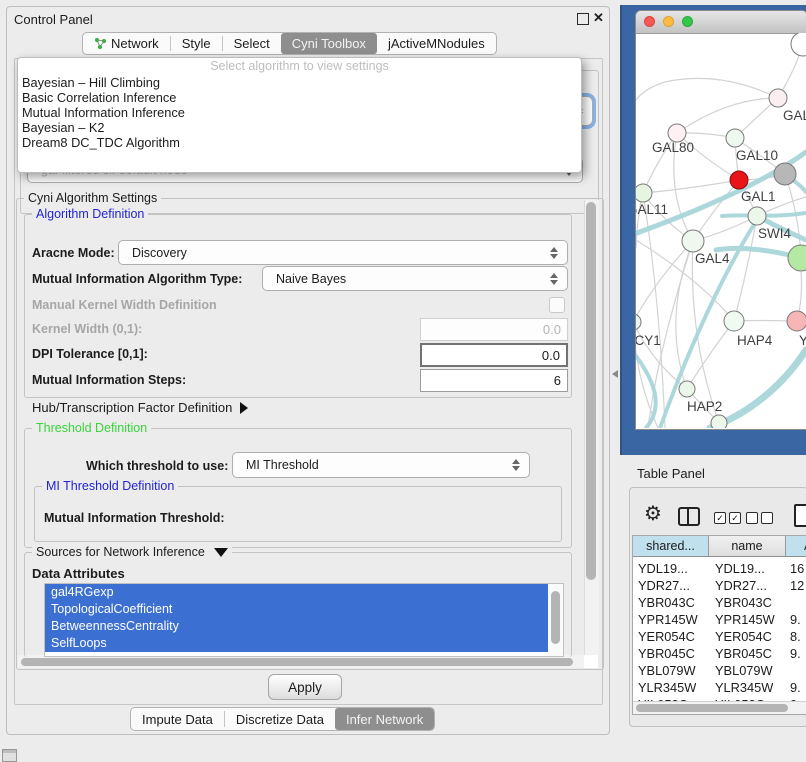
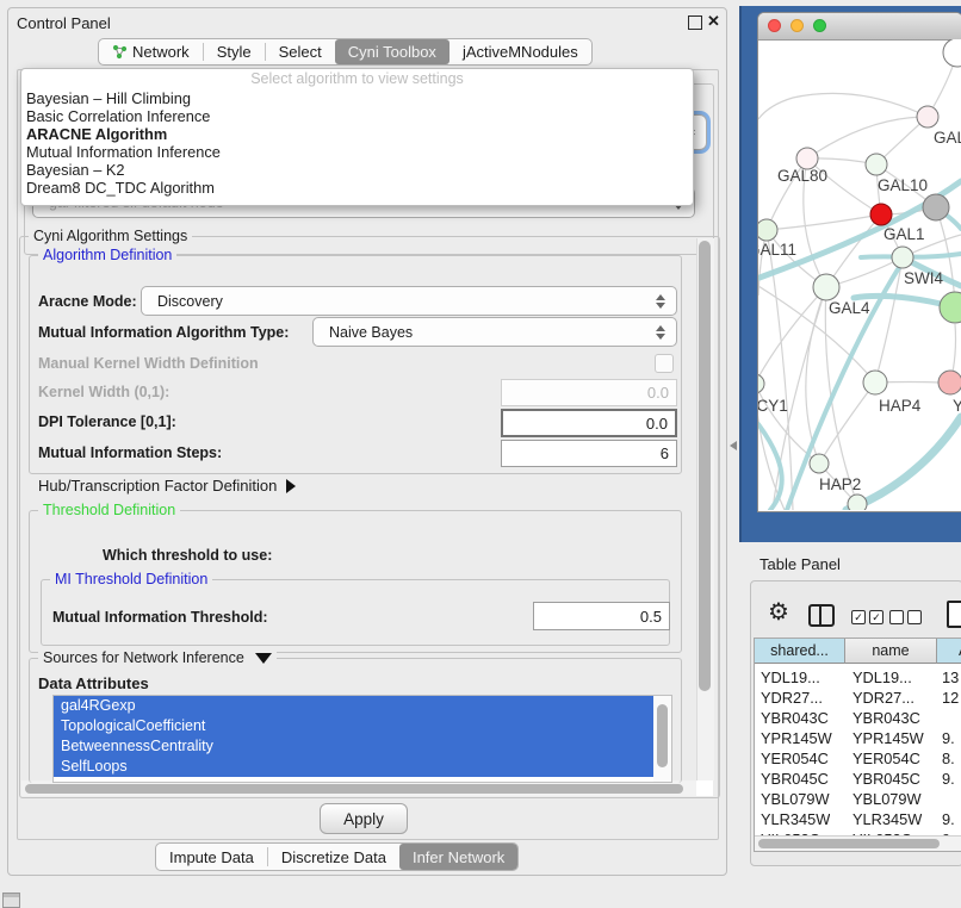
  Control Panel
  ✕
  Network
  Style
  Select
  Cyni Toolbox
  jActiveMNodules
  Select algorithm to view settings
  Bayesian – Hill Climbing
  Basic Correlation Inference
+ ARACNE Algorithm
  Mutual Information Inference
  Bayesian – K2
  Dream8 DC_TDC Algorithm
  Cyni Algorithm Settings
  Algorithm Definition
  Aracne Mode:
  Discovery
  Mutual Information Algorithm Type:
  Naive Bayes
  Manual Kernel Width Definition
  Kernel Width (0,1):
  0.0
  DPI Tolerance [0,1]:
  0.0
  Mutual Information Steps:
  6
  Hub/Transcription Factor Definition
  Threshold Definition
  Which threshold to use:
- MI Threshold
  MI Threshold Definition
  Mutual Information Threshold:
+ 0.5
  Sources for Network Inference
  Data Attributes
  gal4RGexp
  TopologicalCoefficient
  BetweennessCentrality
  SelfLoops
  Apply
  Impute Data
  Discretize Data
  Infer Network
  GAL80
  GAL10
  GAL1
  AL11
  SWI4
  GAL4
  CY1
  HAP4
  Y
  HAP2
  Table Panel
  ⚙
  ✓
  ✓
  shared...
  name
  YDL19...
  YDL19...
- 16
+ 13
  YDR27...
  YDR27...
  12
  YBR043C
  YBR043C
  YPR145W
  YPR145W
  9.
  YER054C
  YER054C
  8.
  YBR045C
  YBR045C
  9.
  YBL079W
  YBL079W
  YLR345W
  YLR345W
  9.
